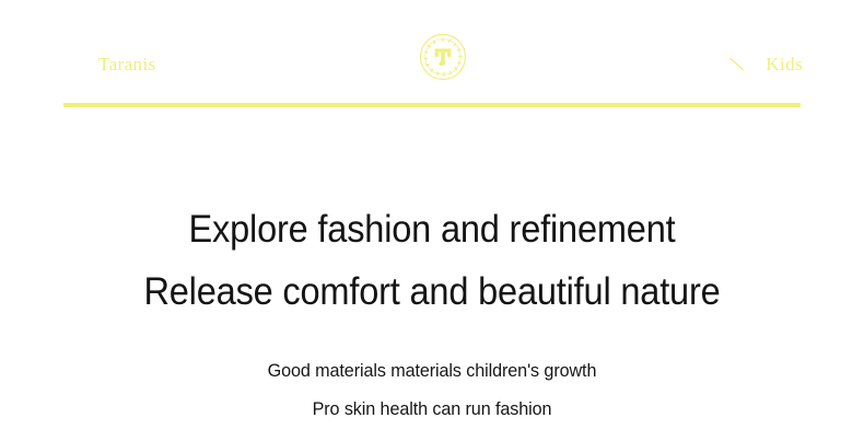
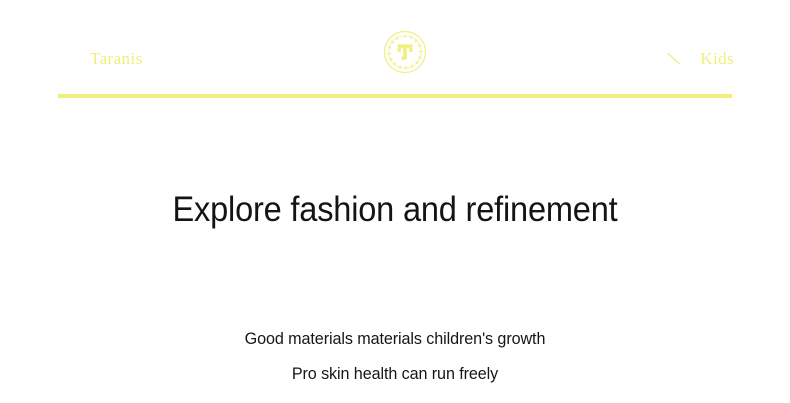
  Taranis
  Kids
  Explore fashion and refinement
- Release comfort and beautiful nature
  Good materials materials children's growth
- Pro skin health can run fashion
+ Pro skin health can run freely
